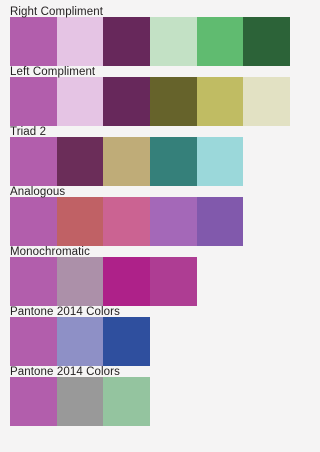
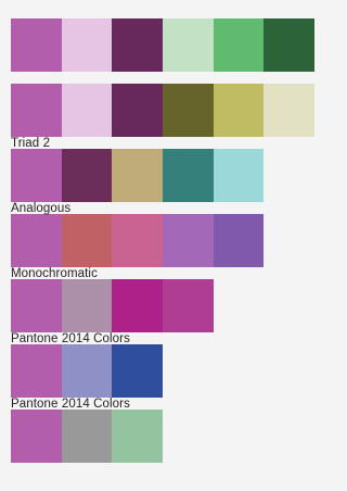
- Right Compliment
- Left Compliment
  Triad 2
  Analogous
  Monochromatic
  Pantone 2014 Colors
  Pantone 2014 Colors
